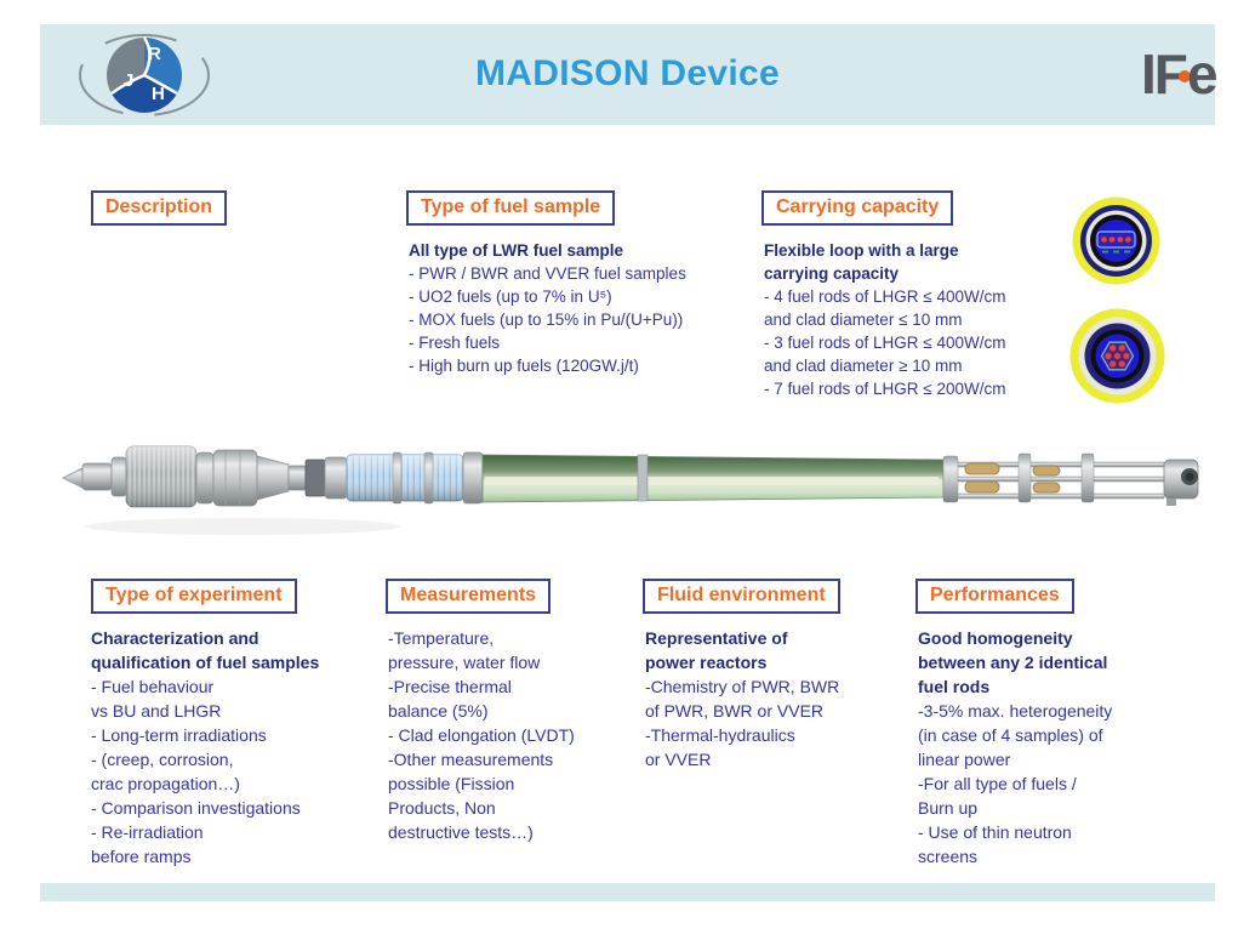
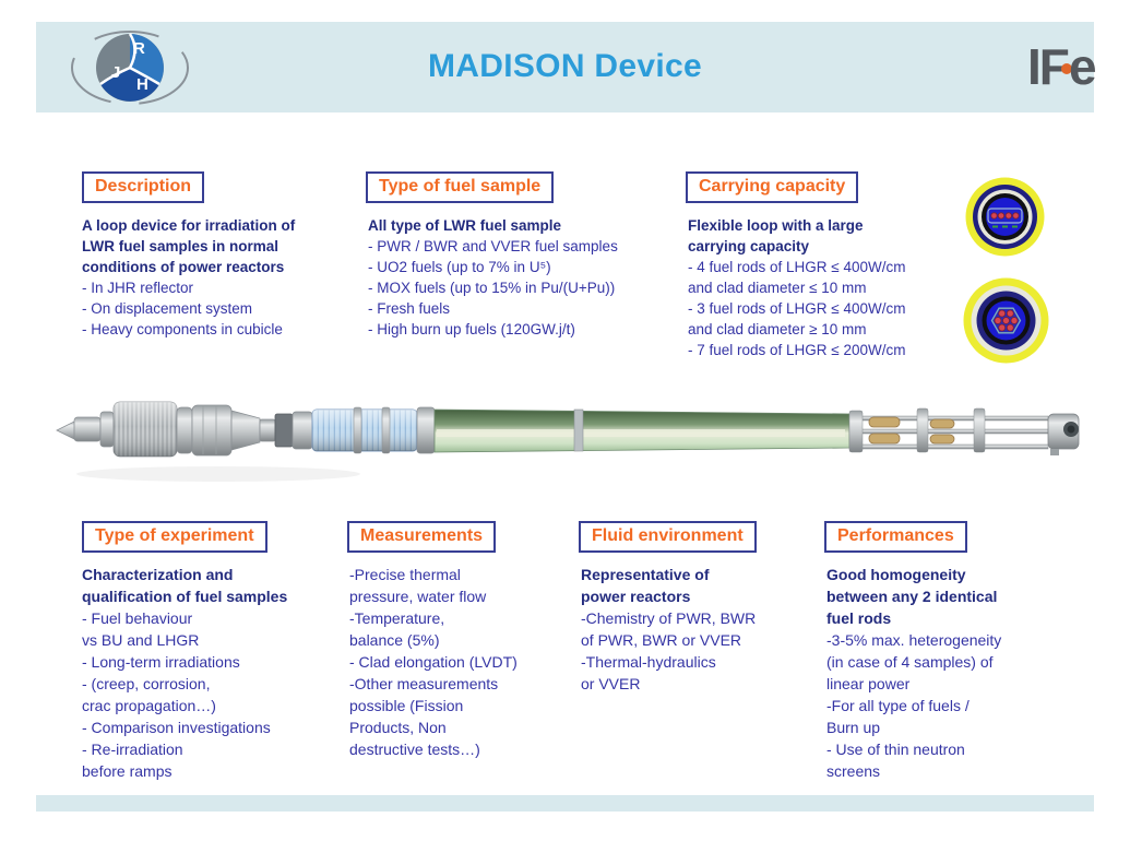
  MADISON Device
  R
  J
  H
  IF
  e
  Description
  Type of fuel sample
  Carrying capacity
+ A loop device for irradiation of
+ LWR fuel samples in normal
+ conditions of power reactors
+ - In JHR reflector
+ - On displacement system
+ - Heavy components in cubicle
  All type of LWR fuel sample
  - PWR / BWR and VVER fuel samples
  - UO2 fuels (up to 7% in U⁵)
  - MOX fuels (up to 15% in Pu/(U+Pu))
  - Fresh fuels
  - High burn up fuels (120GW.j/t)
  Flexible loop with a large
  carrying capacity
  - 4 fuel rods of LHGR ≤ 400W/cm
  and clad diameter ≤ 10 mm
  - 3 fuel rods of LHGR ≤ 400W/cm
  and clad diameter ≥ 10 mm
  - 7 fuel rods of LHGR ≤ 200W/cm
  Type of experiment
  Measurements
  Fluid environment
  Performances
  Characterization and
  qualification of fuel samples
  - Fuel behaviour
  vs BU and LHGR
  - Long-term irradiations
  - (creep, corrosion,
  crac propagation…)
  - Comparison investigations
  - Re-irradiation
  before ramps
- -Temperature,
+ -Precise thermal
  pressure, water flow
- -Precise thermal
+ -Temperature,
  balance (5%)
  - Clad elongation (LVDT)
  -Other measurements
  possible (Fission
  Products, Non
  destructive tests…)
  Representative of
  power reactors
  -Chemistry of PWR, BWR
  of PWR, BWR or VVER
  -Thermal-hydraulics
  or VVER
  Good homogeneity
  between any 2 identical
  fuel rods
  -3-5% max. heterogeneity
  (in case of 4 samples) of
  linear power
  -For all type of fuels /
  Burn up
  - Use of thin neutron
  screens
